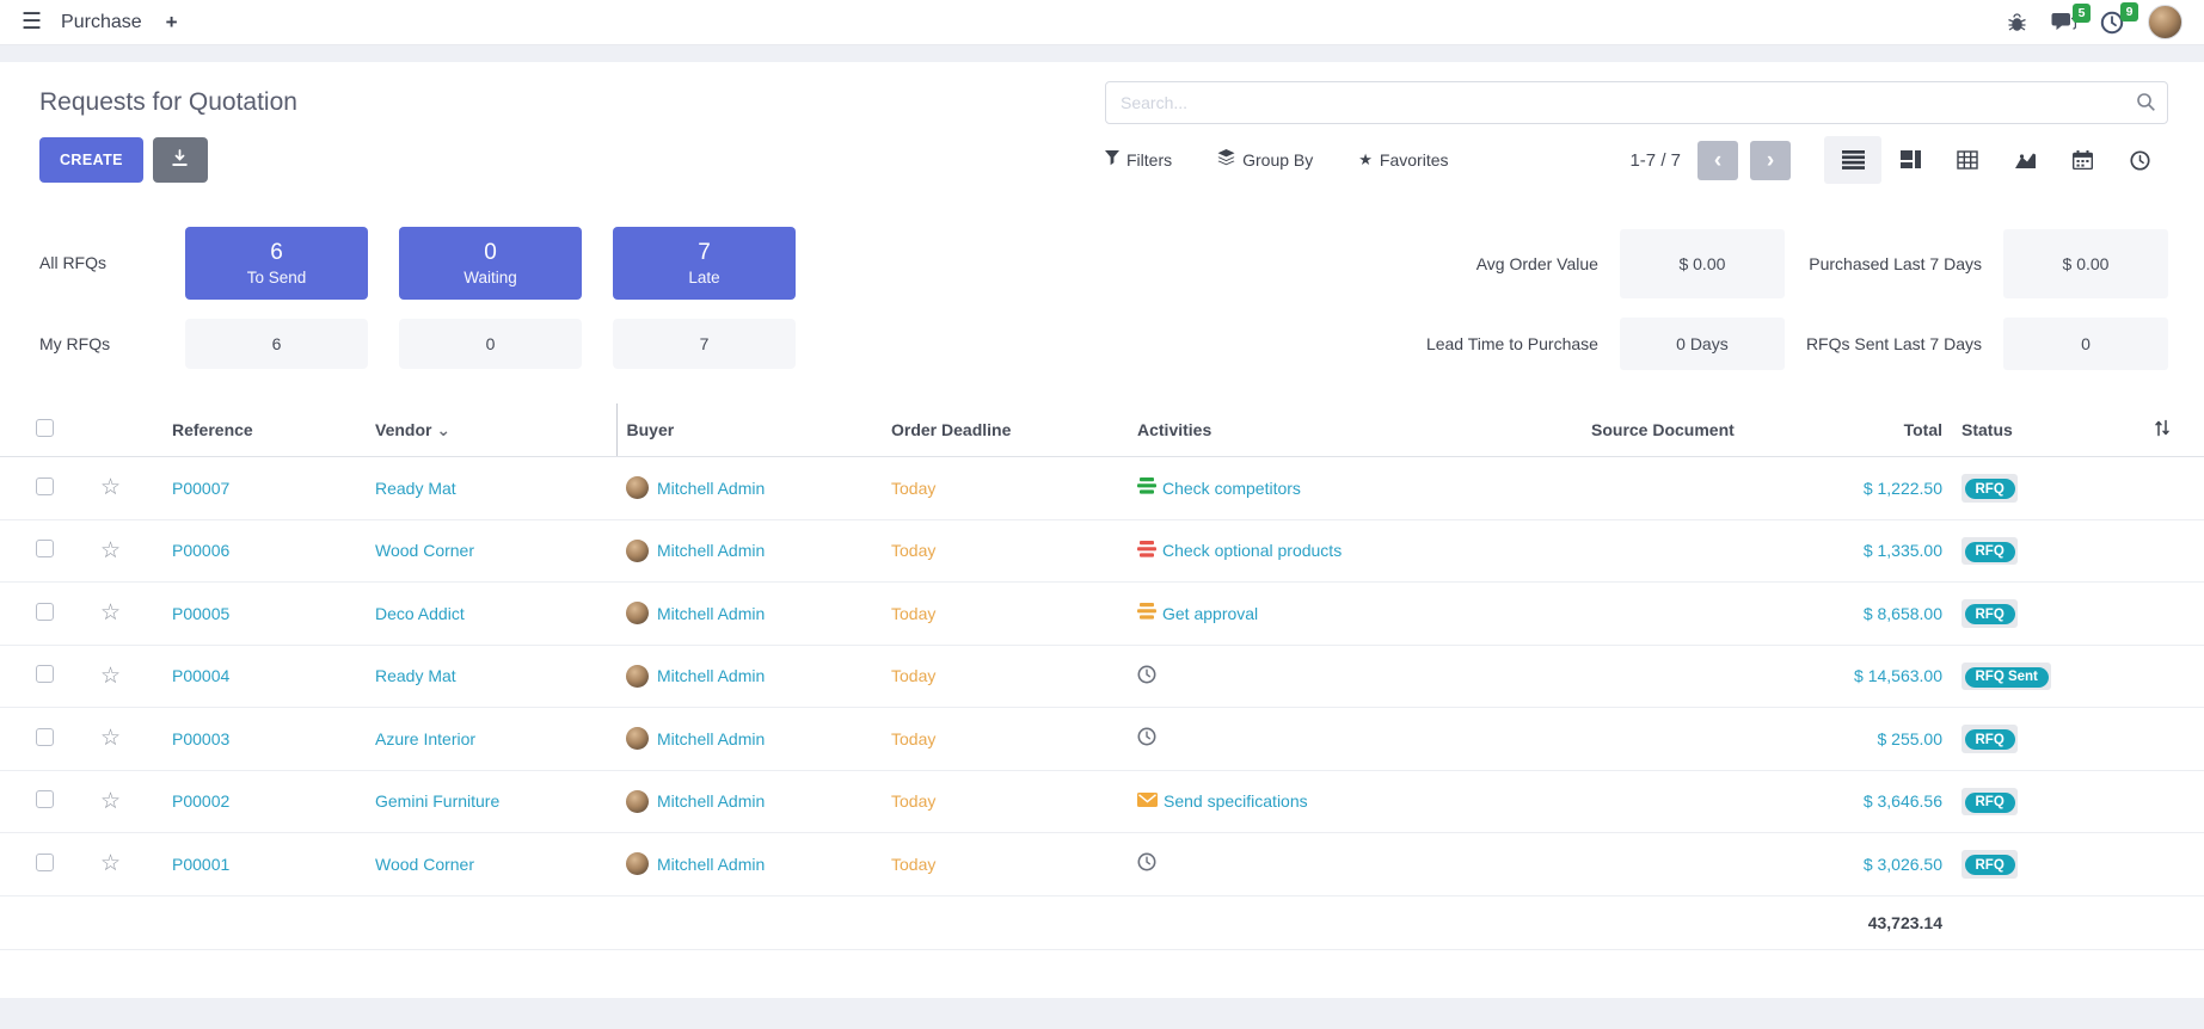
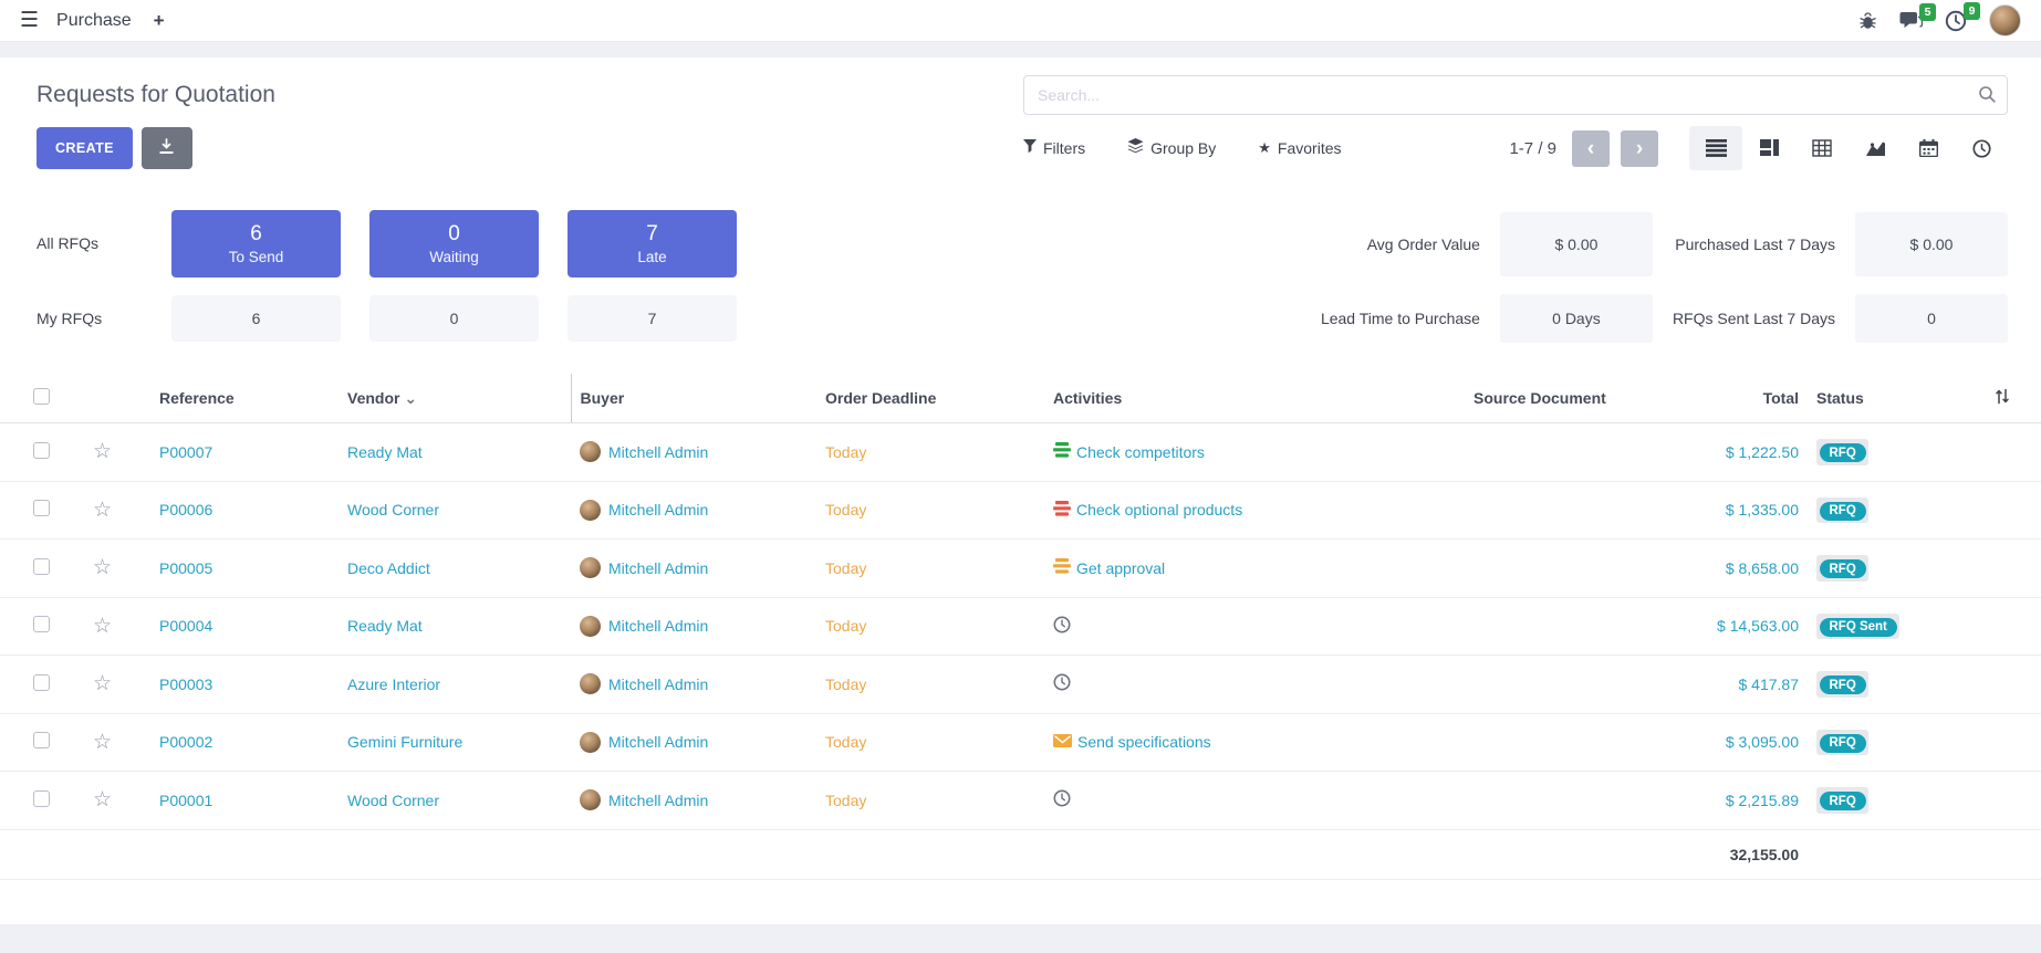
  ☰
  Purchase
  +
  5
  9
  Requests for Quotation
  Search...
  CREATE
  Filters
  Group By
  ★
  Favorites
- 1-7 / 7
+ 1-7 / 9
  ‹
  ›
  All RFQs
  6
  To Send
  0
  Waiting
  7
  Late
  My RFQs
  6
  0
  7
  Avg Order Value
  $ 0.00
  Purchased Last 7 Days
  $ 0.00
  Lead Time to Purchase
  0 Days
  RFQs Sent Last 7 Days
  0
  		Reference	Vendor ⌄	Buyer	Order Deadline	Activities	Source Document	Total	Status
  	☆	P00007	Ready Mat	Mitchell Admin	Today	Check competitors		$ 1,222.50	RFQ
  	☆	P00006	Wood Corner	Mitchell Admin	Today	Check optional products		$ 1,335.00	RFQ
  	☆	P00005	Deco Addict	Mitchell Admin	Today	Get approval		$ 8,658.00	RFQ
  	☆	P00004	Ready Mat	Mitchell Admin	Today			$ 14,563.00	RFQ Sent
- 	☆	P00003	Azure Interior	Mitchell Admin	Today			$ 255.00	RFQ
+ 	☆	P00003	Azure Interior	Mitchell Admin	Today			$ 417.87	RFQ
- 	☆	P00002	Gemini Furniture	Mitchell Admin	Today	Send specifications		$ 3,646.56	RFQ
+ 	☆	P00002	Gemini Furniture	Mitchell Admin	Today	Send specifications		$ 3,095.00	RFQ
- 	☆	P00001	Wood Corner	Mitchell Admin	Today			$ 3,026.50	RFQ
+ 	☆	P00001	Wood Corner	Mitchell Admin	Today			$ 2,215.89	RFQ
- 								43,723.14
+ 								32,155.00
